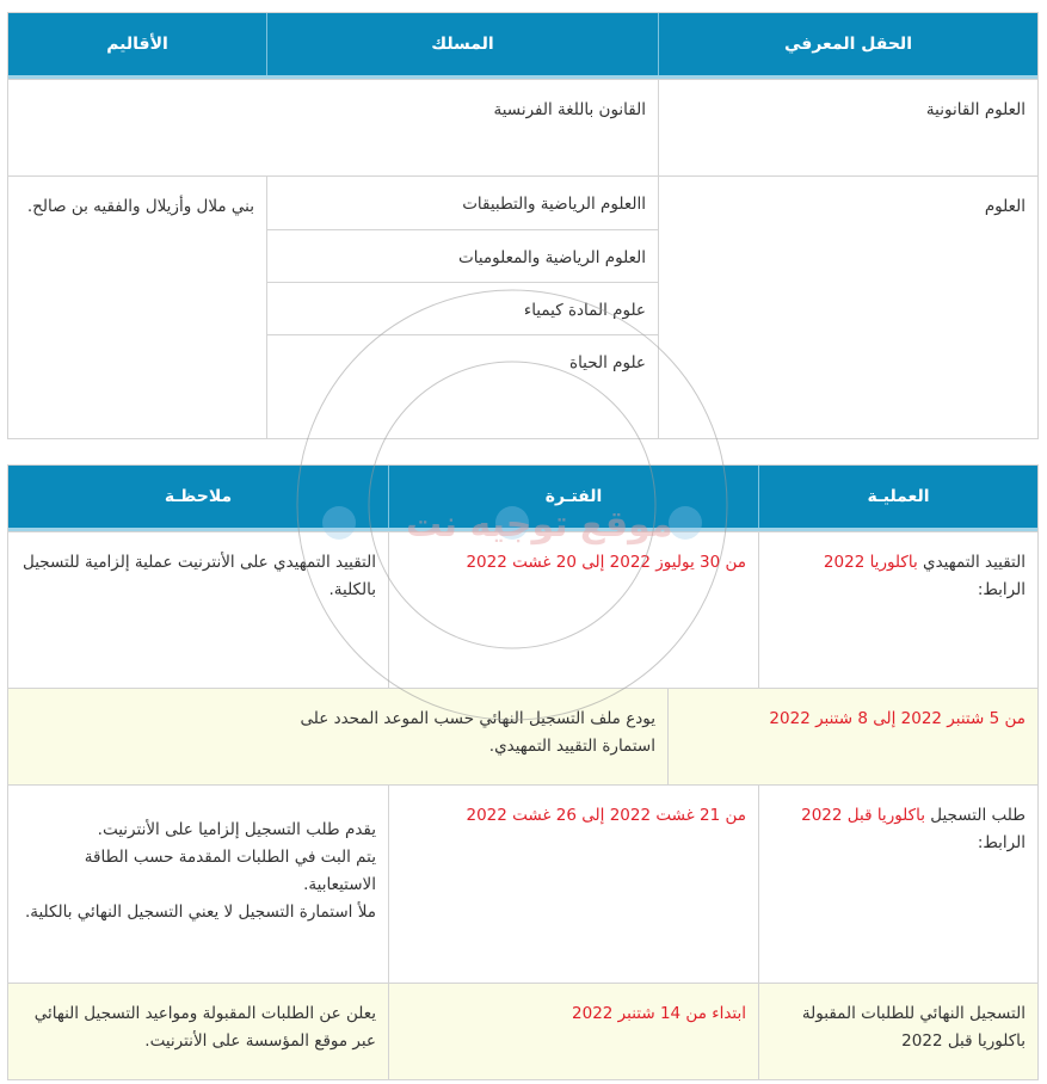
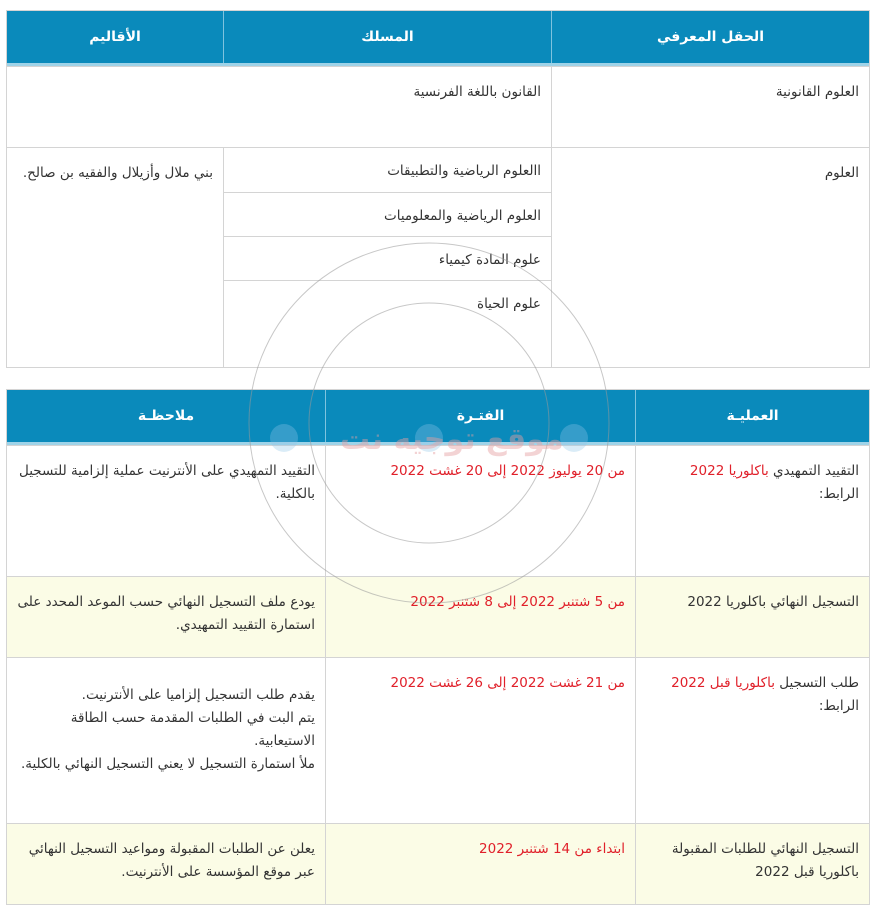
  الحقل المعرفي
  المسلك
  الأقاليم
  العلوم القانونية
  القانون باللغة الفرنسية
  العلوم
  االعلوم الرياضية والتطبيقات
  العلوم الرياضية والمعلوميات
  علوم المادة كيمياء
  علوم الحياة
  بني ملال وأزيلال والفقيه بن صالح.
  العمليـة
  الفتـرة
  ملاحظـة
  التقييد التمهيدي باكلوريا 2022
  الرابط:
- من 30 يوليوز 2022 إلى 20 غشت 2022
+ من 20 يوليوز 2022 إلى 20 غشت 2022
  التقييد التمهيدي على الأنترنيت عملية إلزامية للتسجيل بالكلية.
+ التسجيل النهائي باكلوريا 2022
  من 5 شتنبر 2022 إلى 8 شتنبر 2022
  يودع ملف التسجيل النهائي حسب الموعد المحدد على استمارة التقييد التمهيدي.
  طلب التسجيل باكلوريا قبل 2022
  الرابط:
  من 21 غشت 2022 إلى 26 غشت 2022
  يقدم طلب التسجيل إلزاميا على الأنترنيت.
  يتم البت في الطلبات المقدمة حسب الطاقة الاستيعابية.
  ملأ استمارة التسجيل لا يعني التسجيل النهائي بالكلية.
  التسجيل النهائي للطلبات المقبولة باكلوريا قبل 2022
  ابتداء من 14 شتنبر 2022
  يعلن عن الطلبات المقبولة ومواعيد التسجيل النهائي عبر موقع المؤسسة على الأنترنيت.
  موقع توجيه نت
